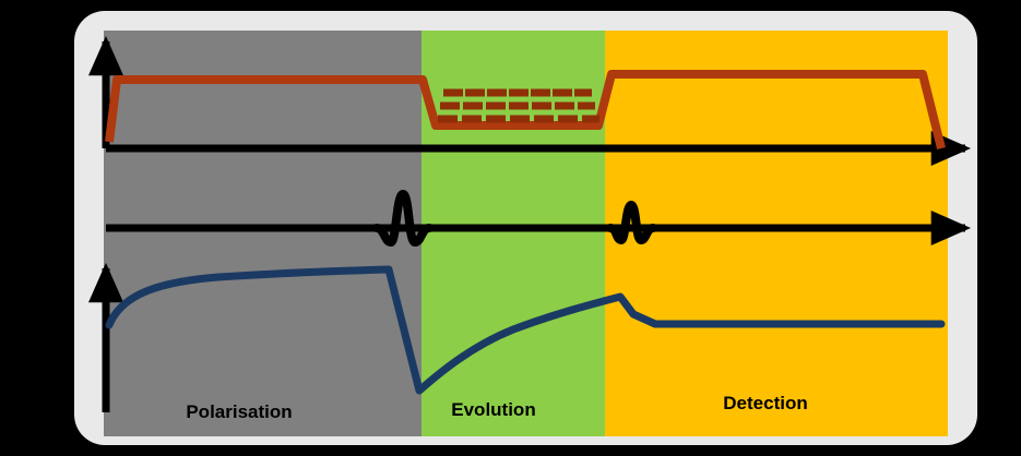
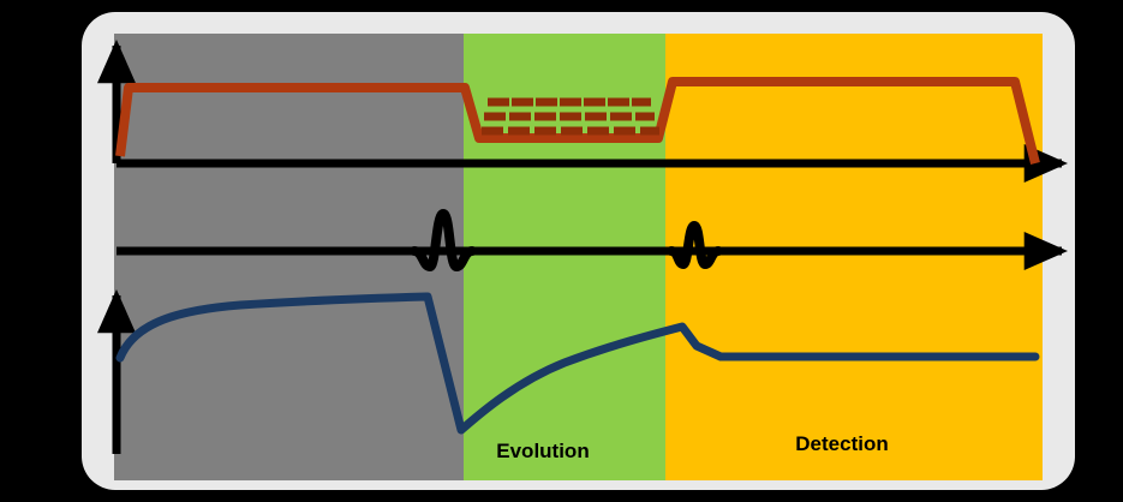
- Polarisation
  Evolution
  Detection
